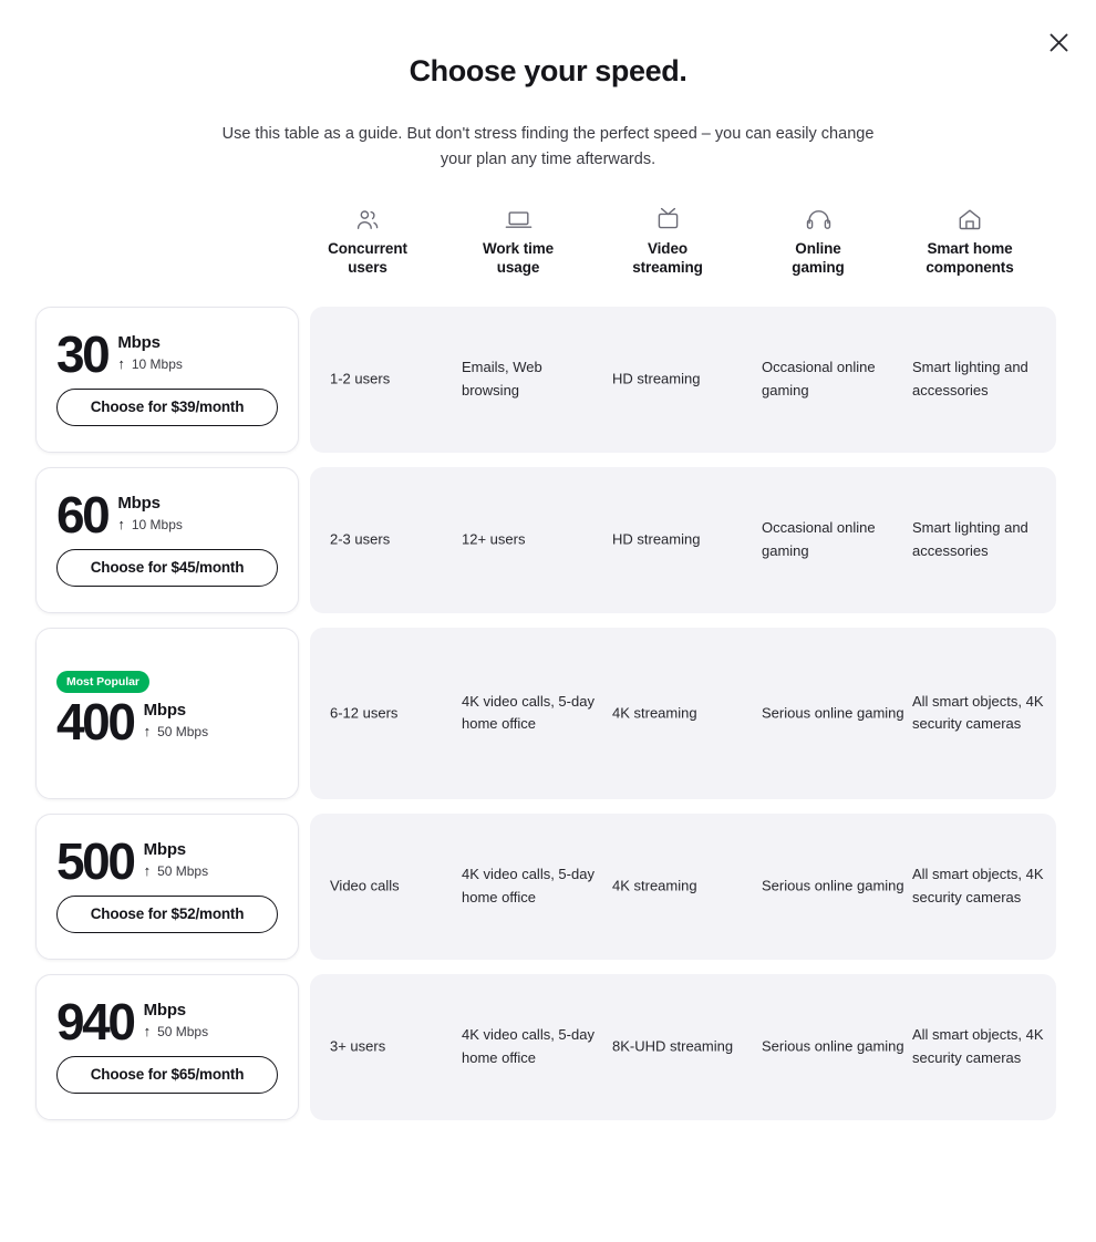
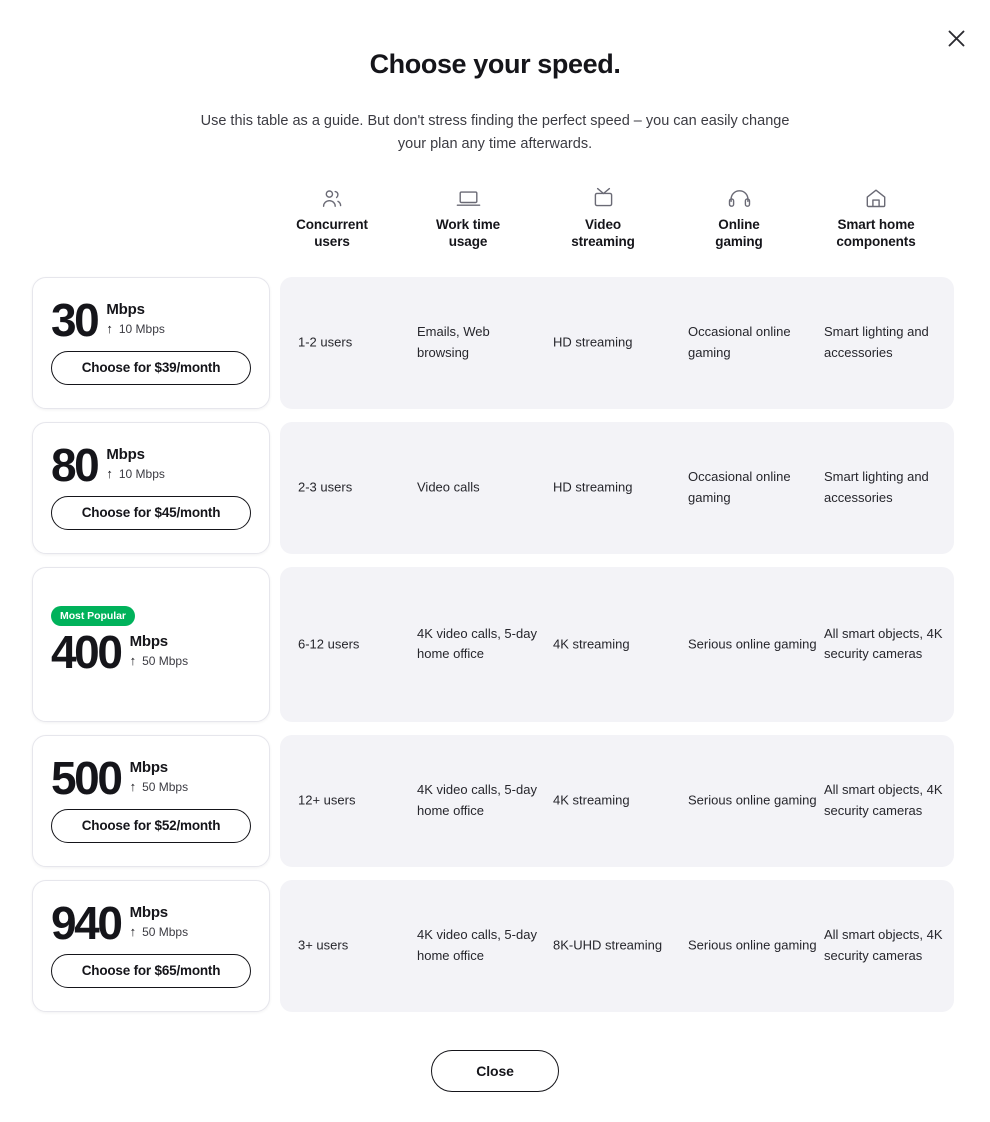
  Choose your speed.
  Use this table as a guide. But don't stress finding the perfect speed – you can easily change your plan any time afterwards.
  Concurrent
  users
  Work time
  usage
  Video
  streaming
  Online
  gaming
  Smart home
  components
  30
  Mbps
  ↑
  10 Mbps
  Choose for $39/month
  1-2 users
  Emails, Web browsing
  HD streaming
  Occasional online gaming
  Smart lighting and accessories
- 60
+ 80
  Mbps
  ↑
  10 Mbps
  Choose for $45/month
  2-3 users
- 12+ users
+ Video calls
  HD streaming
  Occasional online gaming
  Smart lighting and accessories
  Most Popular
  400
  Mbps
  ↑
  50 Mbps
  6-12 users
  4K video calls, 5-day home office
  4K streaming
  Serious online gaming
  All smart objects, 4K security cameras
  500
  Mbps
  ↑
  50 Mbps
  Choose for $52/month
- Video calls
+ 12+ users
  4K video calls, 5-day home office
  4K streaming
  Serious online gaming
  All smart objects, 4K security cameras
  940
  Mbps
  ↑
  50 Mbps
  Choose for $65/month
  3+ users
  4K video calls, 5-day home office
  8K-UHD streaming
  Serious online gaming
  All smart objects, 4K security cameras
+ Close
